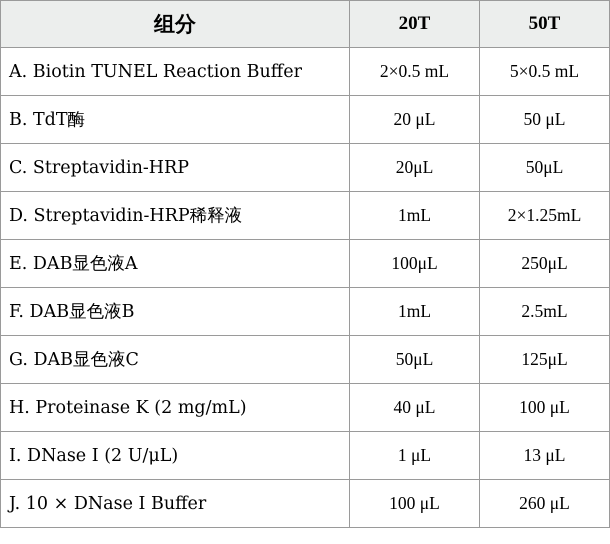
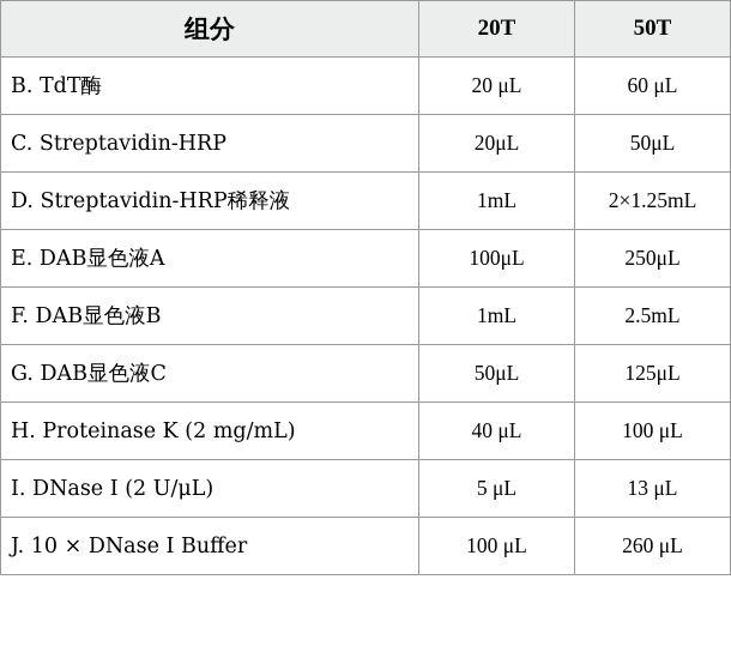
  组分	20T	50T
- A. Biotin TUNEL Reaction Buffer	2×0.5 mL	5×0.5 mL
- B. TdT酶	20 μL	50 μL
+ B. TdT酶	20 μL	60 μL
  C. Streptavidin-HRP	20μL	50μL
  D. Streptavidin-HRP稀释液	1mL	2×1.25mL
  E. DAB显色液A	100μL	250μL
  F. DAB显色液B	1mL	2.5mL
  G. DAB显色液C	50μL	125μL
  H. Proteinase K (2 mg/mL)	40 μL	100 μL
- I. DNase I (2 U/μL)	1 μL	13 μL
+ I. DNase I (2 U/μL)	5 μL	13 μL
  J. 10 × DNase I Buffer	100 μL	260 μL
